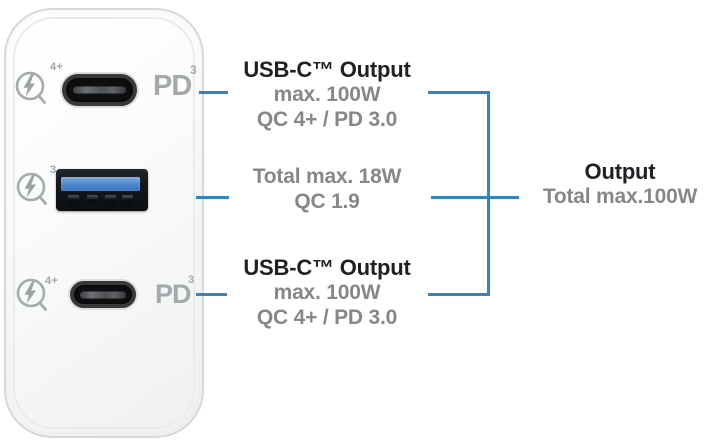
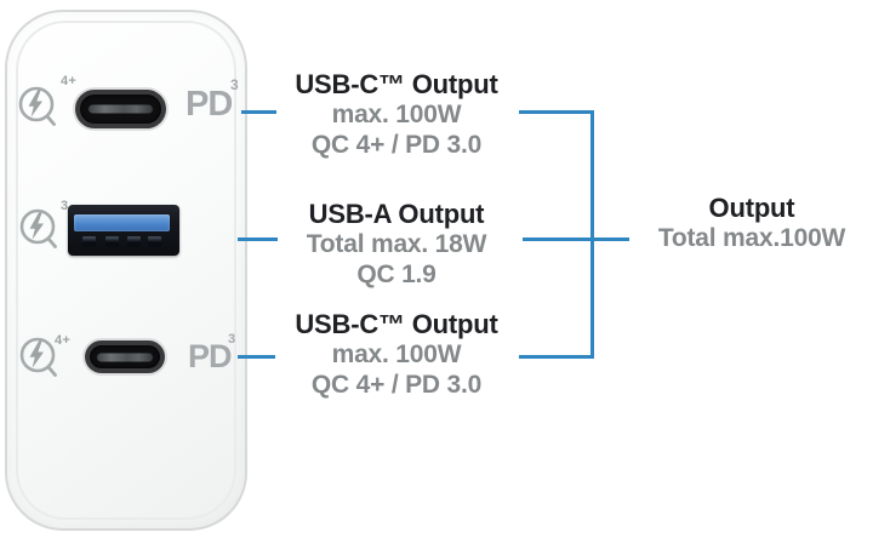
  4+
  PD
  3
  3
  4+
  PD
  3
  USB-C™ Output
  max. 100W
  QC 4+ / PD 3.0
+ USB-A Output
  Total max. 18W
  QC 1.9
  USB-C™ Output
  max. 100W
  QC 4+ / PD 3.0
  Output
  Total max.100W
